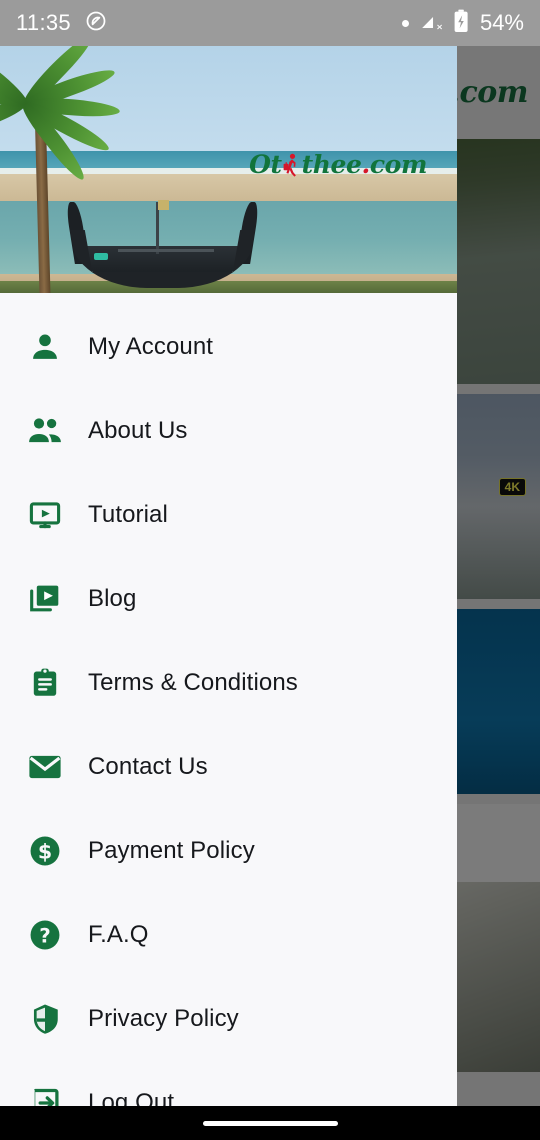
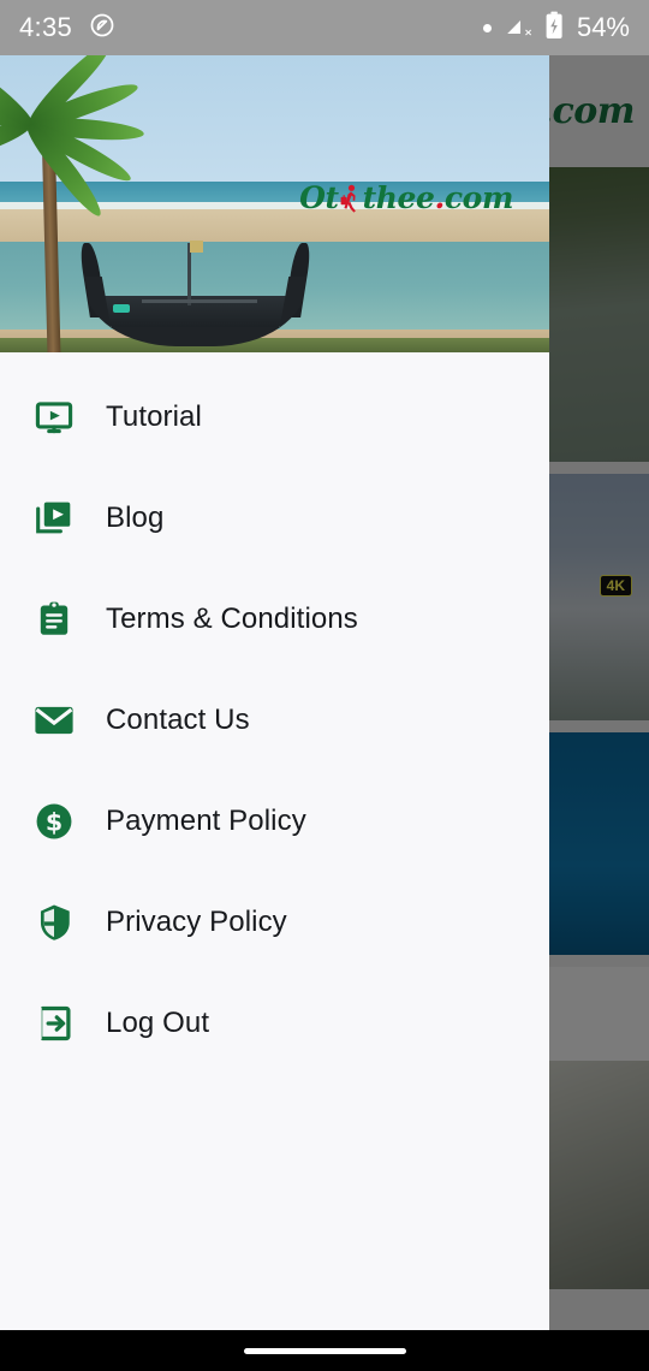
  4K
  Ot
  thee
  .
  com
- My Account
- About Us
  Tutorial
  Blog
  Terms & Conditions
  Contact Us
  $
  Payment Policy
- ?
- F.A.Q
  Privacy Policy
  Log Out
- 11:35
+ 4:35
  ×
  54%
